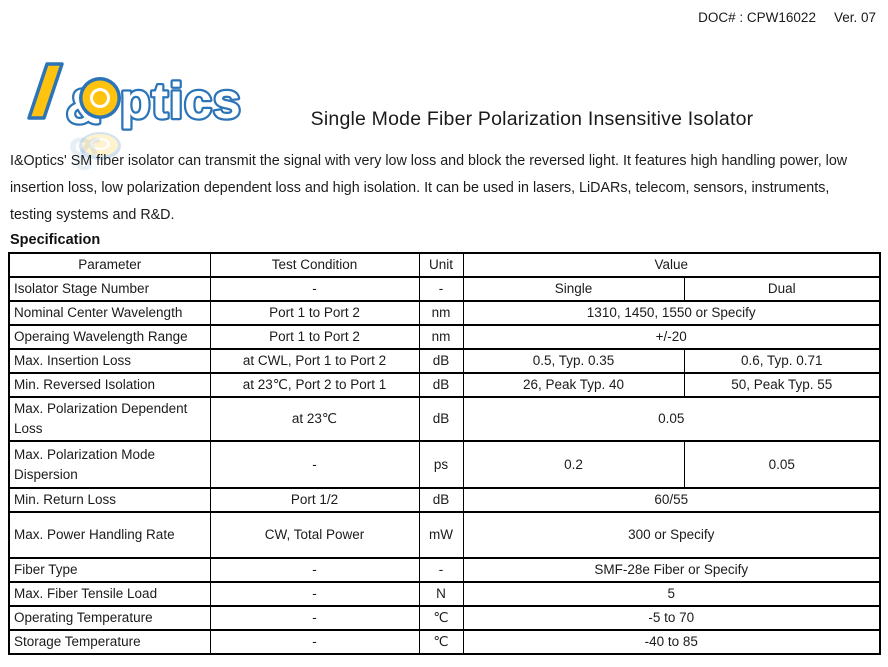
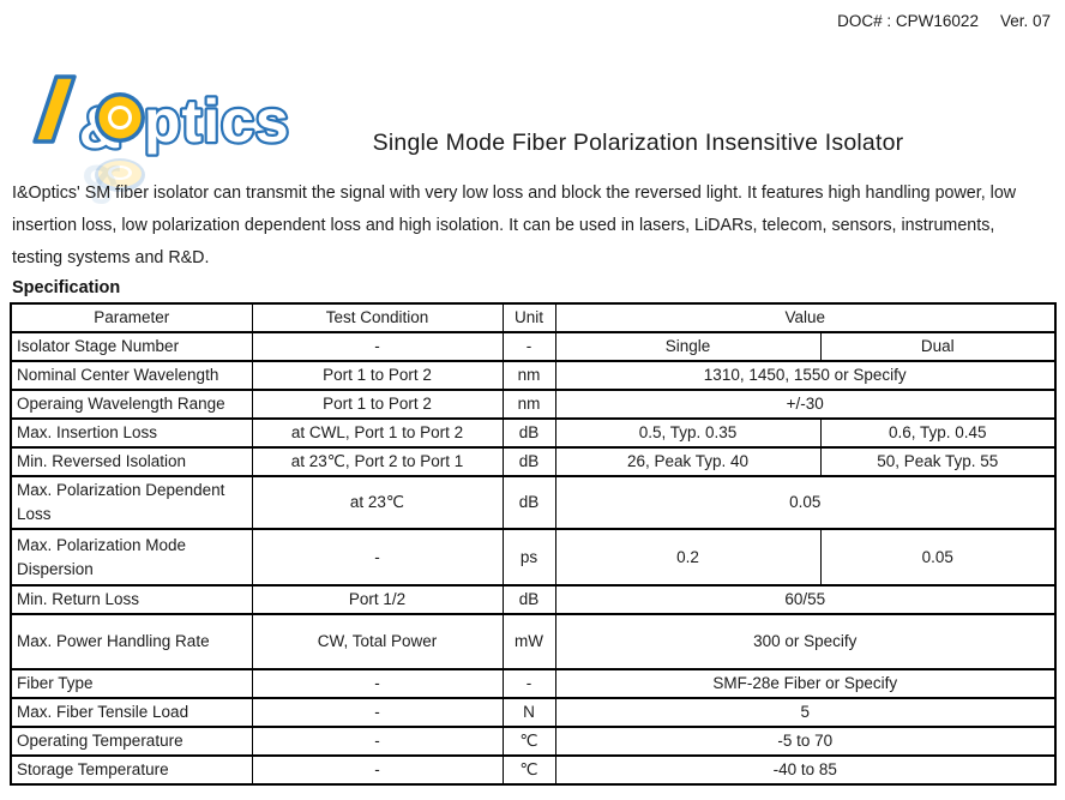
  DOC# : CPW16022 Ver. 07
  ptics
  Single Mode Fiber Polarization Insensitive Isolator
  I&Optics' SM fiber isolator can transmit the signal with very low loss and block the reversed light. It features high handling power, low
  insertion loss, low polarization dependent loss and high isolation. It can be used in lasers, LiDARs, telecom, sensors, instruments,
  testing systems and R&D.
  Specification
  Parameter	Test Condition	Unit	Value
  Isolator Stage Number	-	-	Single	Dual
  Nominal Center Wavelength	Port 1 to Port 2	nm	1310, 1450, 1550 or Specify
- Operaing Wavelength Range	Port 1 to Port 2	nm	+/-20
+ Operaing Wavelength Range	Port 1 to Port 2	nm	+/-30
- Max. Insertion Loss	at CWL, Port 1 to Port 2	dB	0.5, Typ. 0.35	0.6, Typ. 0.71
+ Max. Insertion Loss	at CWL, Port 1 to Port 2	dB	0.5, Typ. 0.35	0.6, Typ. 0.45
  Min. Reversed Isolation	at 23℃, Port 2 to Port 1	dB	26, Peak Typ. 40	50, Peak Typ. 55
  Max. Polarization Dependent Loss	at 23℃	dB	0.05
  Max. Polarization Mode Dispersion	-	ps	0.2	0.05
  Min. Return Loss	Port 1/2	dB	60/55
  Max. Power Handling Rate	CW, Total Power	mW	300 or Specify
  Fiber Type	-	-	SMF-28e Fiber or Specify
  Max. Fiber Tensile Load	-	N	5
  Operating Temperature	-	℃	-5 to 70
  Storage Temperature	-	℃	-40 to 85
